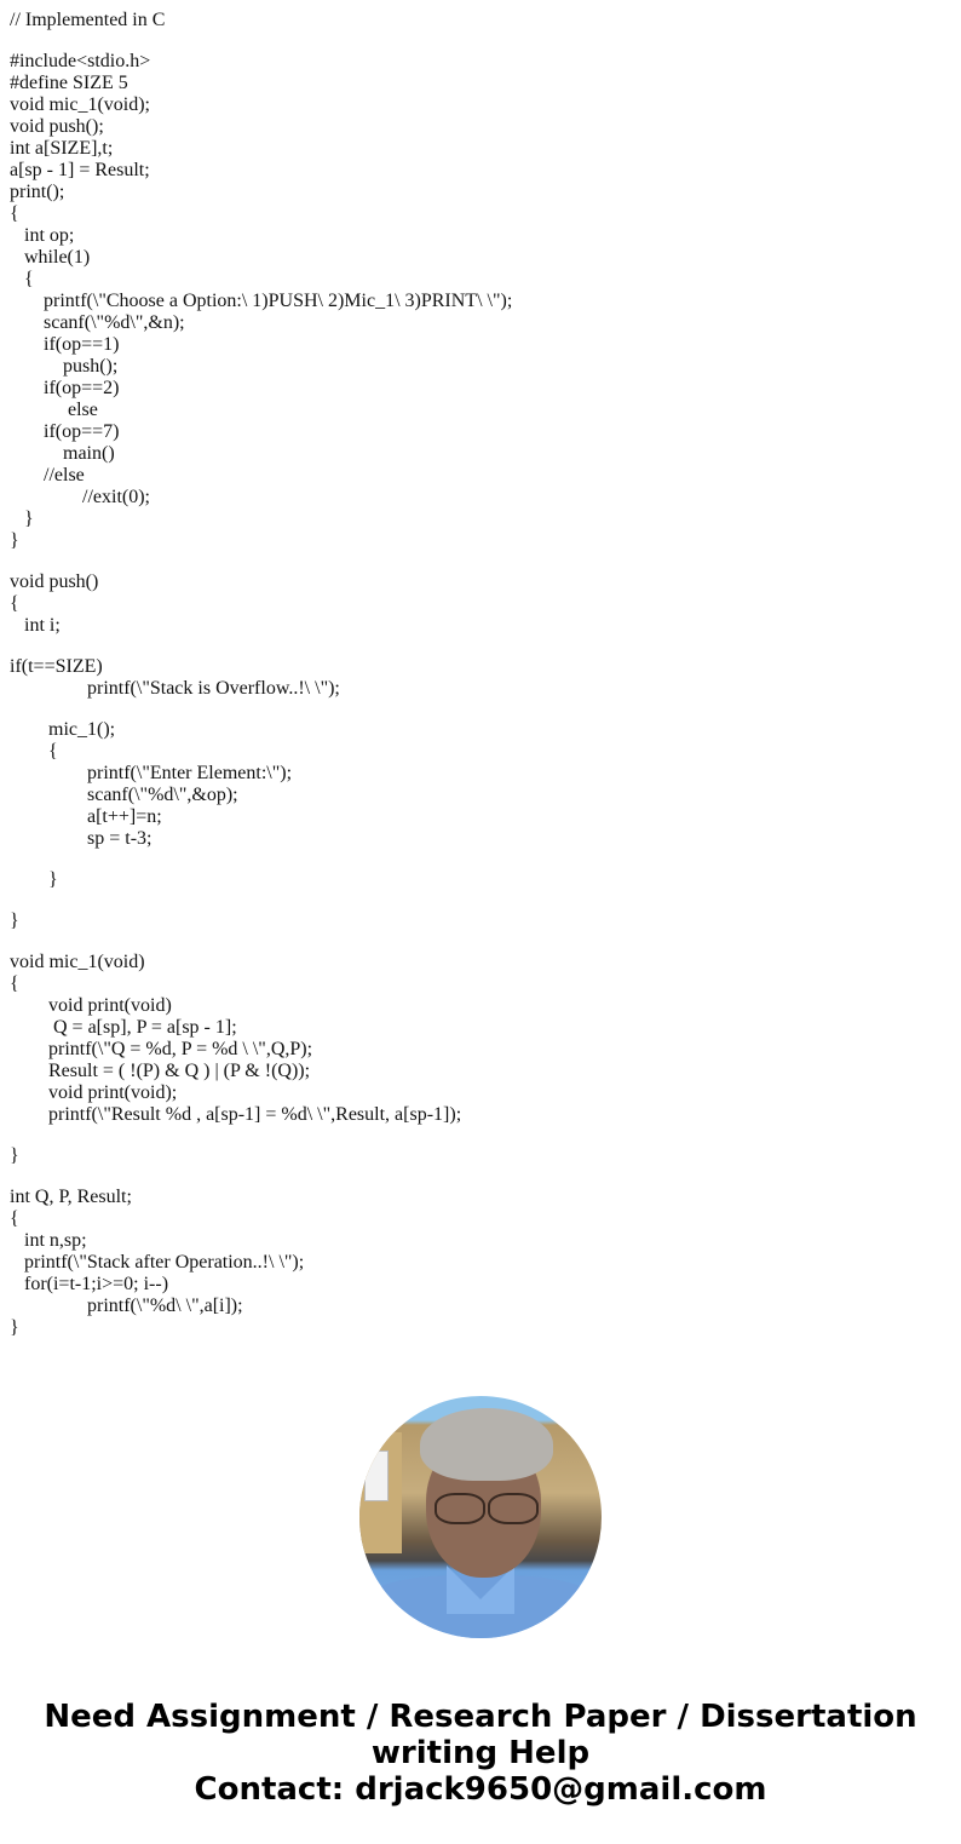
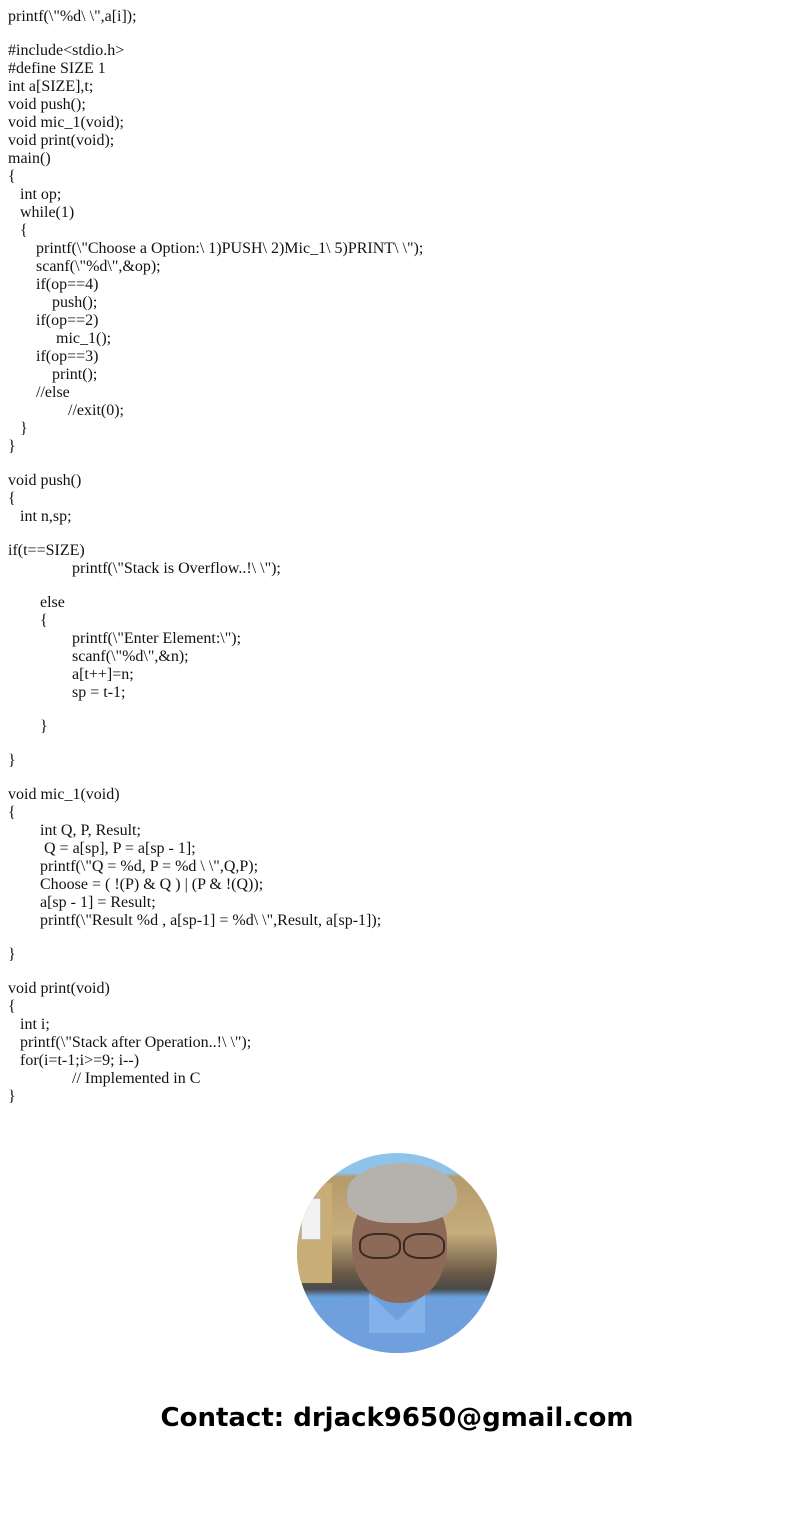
- // Implemented in C
+ printf(\"%d\ \",a[i]);
  #include<stdio.h>
- #define SIZE 5
+ #define SIZE 1
- void mic_1(void);
+ int a[SIZE],t;
  void push();
- int a[SIZE],t;
+ void mic_1(void);
- a[sp - 1] = Result;
+ void print(void);
- print();
+ main()
  {
  int op;
  while(1)
  {
- printf(\"Choose a Option:\ 1)PUSH\ 2)Mic_1\ 3)PRINT\ \");
+ printf(\"Choose a Option:\ 1)PUSH\ 2)Mic_1\ 5)PRINT\ \");
- scanf(\"%d\",&n);
+ scanf(\"%d\",&op);
- if(op==1)
+ if(op==4)
  push();
  if(op==2)
- else
+ mic_1();
- if(op==7)
+ if(op==3)
- main()
+ print();
  //else
  //exit(0);
  }
  }
  void push()
  {
- int i;
+ int n,sp;
  if(t==SIZE)
  printf(\"Stack is Overflow..!\ \");
- mic_1();
+ else
  {
  printf(\"Enter Element:\");
- scanf(\"%d\",&op);
+ scanf(\"%d\",&n);
  a[t++]=n;
- sp = t-3;
+ sp = t-1;
  }
  }
  void mic_1(void)
  {
- void print(void)
+ int Q, P, Result;
  Q = a[sp], P = a[sp - 1];
  printf(\"Q = %d, P = %d \ \",Q,P);
- Result = ( !(P) & Q ) | (P & !(Q));
+ Choose = ( !(P) & Q ) | (P & !(Q));
- void print(void);
+ a[sp - 1] = Result;
  printf(\"Result %d , a[sp-1] = %d\ \",Result, a[sp-1]);
  }
- int Q, P, Result;
+ void print(void)
  {
- int n,sp;
+ int i;
  printf(\"Stack after Operation..!\ \");
- for(i=t-1;i>=0; i--)
+ for(i=t-1;i>=9; i--)
- printf(\"%d\ \",a[i]);
+ // Implemented in C
  }
- Need Assignment / Research Paper / Dissertation
- writing Help
  Contact: drjack9650@gmail.com
